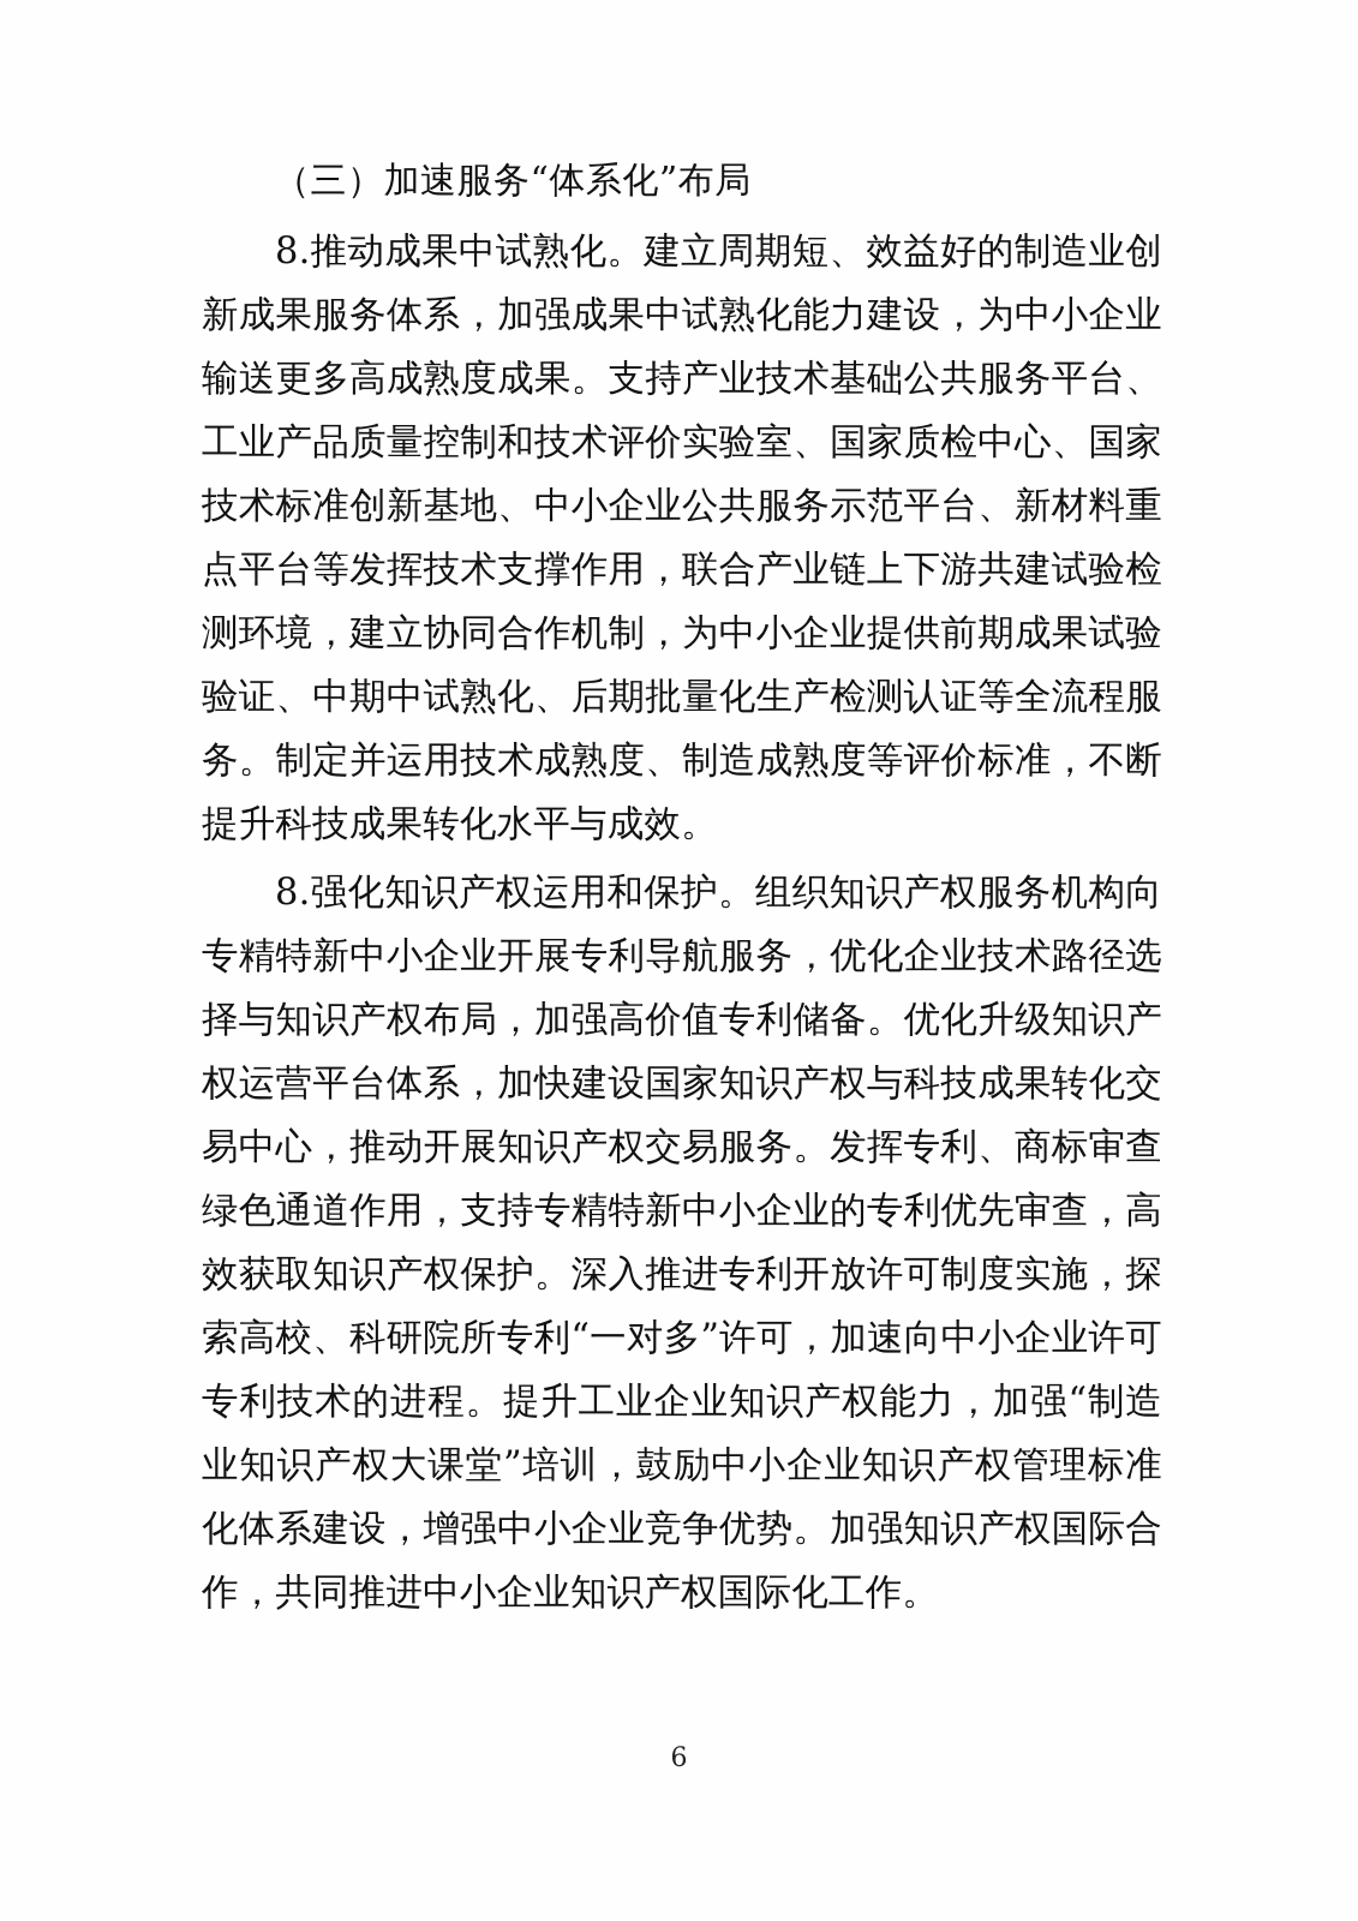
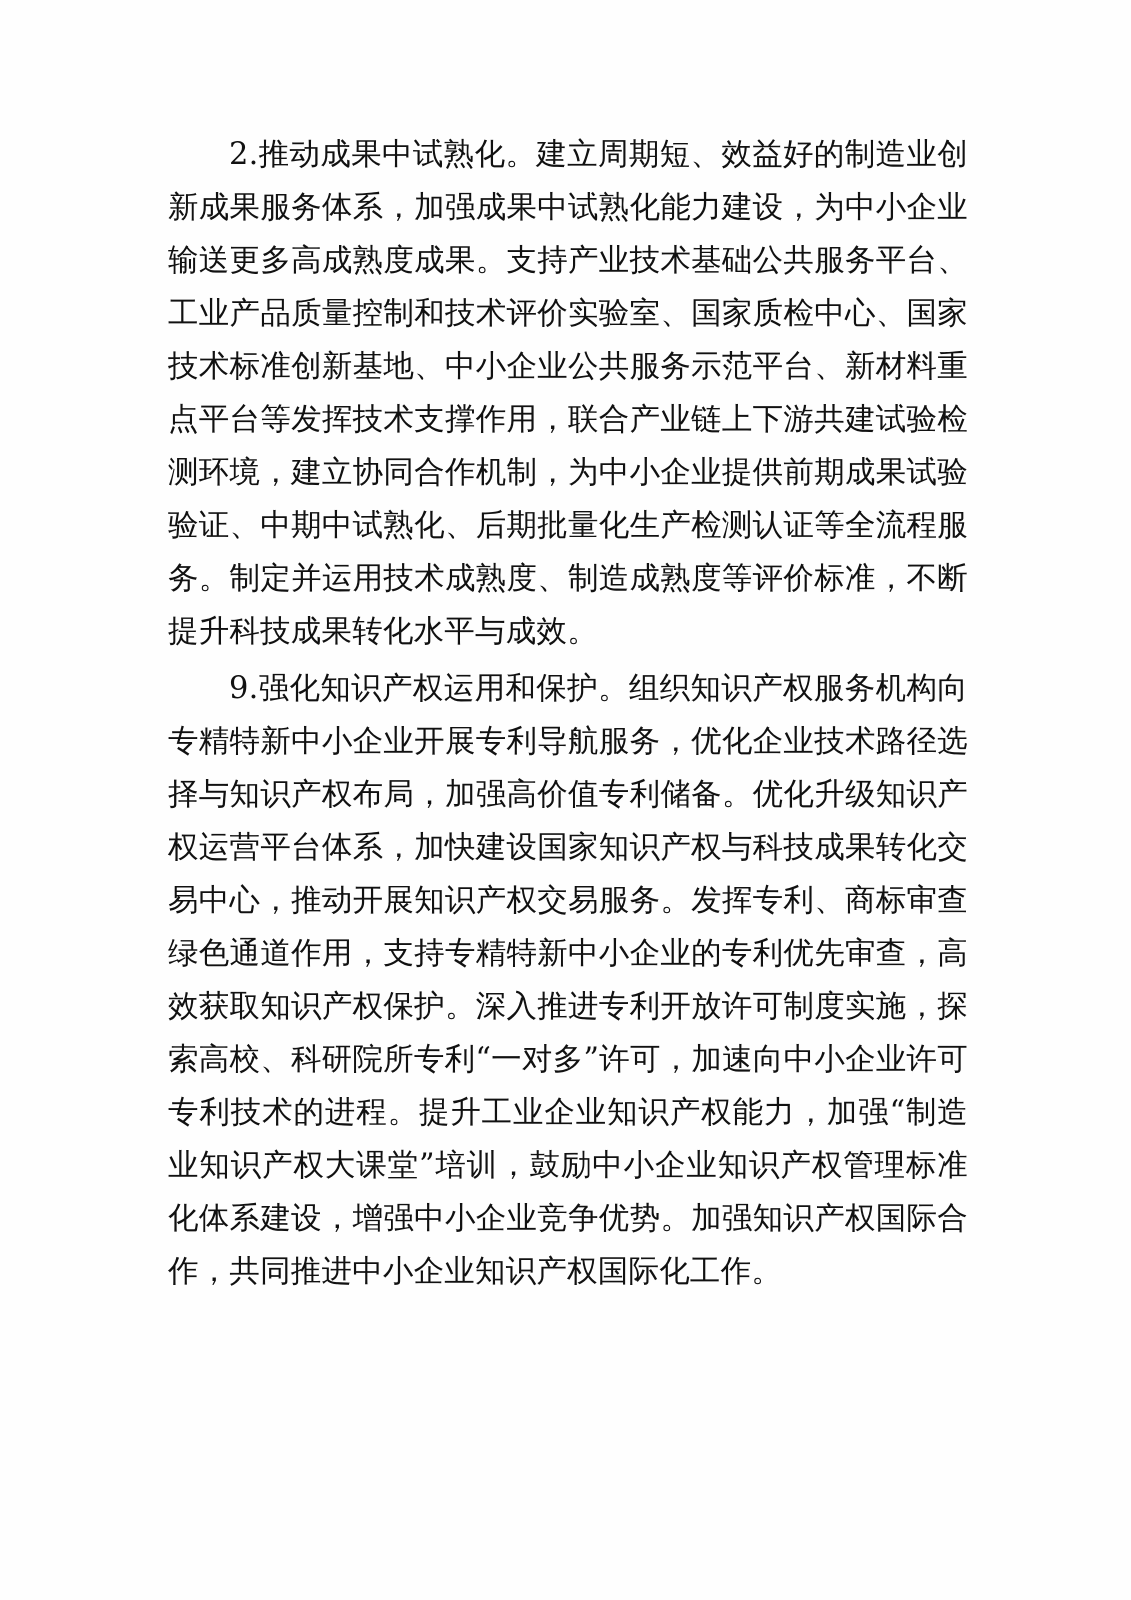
- （三）加速服务“体系化”布局
- 8.推动成果中试熟化。建立周期短、效益好的制造业创新成果服务体系，加强成果中试熟化能力建设，为中小企业输送更多高成熟度成果。支持产业技术基础公共服务平台、工业产品质量控制和技术评价实验室、国家质检中心、国家技术标准创新基地、中小企业公共服务示范平台、新材料重点平台等发挥技术支撑作用，联合产业链上下游共建试验检测环境，建立协同合作机制，为中小企业提供前期成果试验验证、中期中试熟化、后期批量化生产检测认证等全流程服务。制定并运用技术成熟度、制造成熟度等评价标准，不断提升科技成果转化水平与成效。
+ 2.推动成果中试熟化。建立周期短、效益好的制造业创新成果服务体系，加强成果中试熟化能力建设，为中小企业输送更多高成熟度成果。支持产业技术基础公共服务平台、工业产品质量控制和技术评价实验室、国家质检中心、国家技术标准创新基地、中小企业公共服务示范平台、新材料重点平台等发挥技术支撑作用，联合产业链上下游共建试验检测环境，建立协同合作机制，为中小企业提供前期成果试验验证、中期中试熟化、后期批量化生产检测认证等全流程服务。制定并运用技术成熟度、制造成熟度等评价标准，不断提升科技成果转化水平与成效。
- 8.强化知识产权运用和保护。组织知识产权服务机构向专精特新中小企业开展专利导航服务，优化企业技术路径选择与知识产权布局，加强高价值专利储备。优化升级知识产权运营平台体系，加快建设国家知识产权与科技成果转化交易中心，推动开展知识产权交易服务。发挥专利、商标审查绿色通道作用，支持专精特新中小企业的专利优先审查，高效获取知识产权保护。深入推进专利开放许可制度实施，探索高校、科研院所专利“一对多”许可，加速向中小企业许可专利技术的进程。提升工业企业知识产权能力，加强“制造业知识产权大课堂”培训，鼓励中小企业知识产权管理标准化体系建设，增强中小企业竞争优势。加强知识产权国际合作，共同推进中小企业知识产权国际化工作。
+ 9.强化知识产权运用和保护。组织知识产权服务机构向专精特新中小企业开展专利导航服务，优化企业技术路径选择与知识产权布局，加强高价值专利储备。优化升级知识产权运营平台体系，加快建设国家知识产权与科技成果转化交易中心，推动开展知识产权交易服务。发挥专利、商标审查绿色通道作用，支持专精特新中小企业的专利优先审查，高效获取知识产权保护。深入推进专利开放许可制度实施，探索高校、科研院所专利“一对多”许可，加速向中小企业许可专利技术的进程。提升工业企业知识产权能力，加强“制造业知识产权大课堂”培训，鼓励中小企业知识产权管理标准化体系建设，增强中小企业竞争优势。加强知识产权国际合作，共同推进中小企业知识产权国际化工作。
- 6
